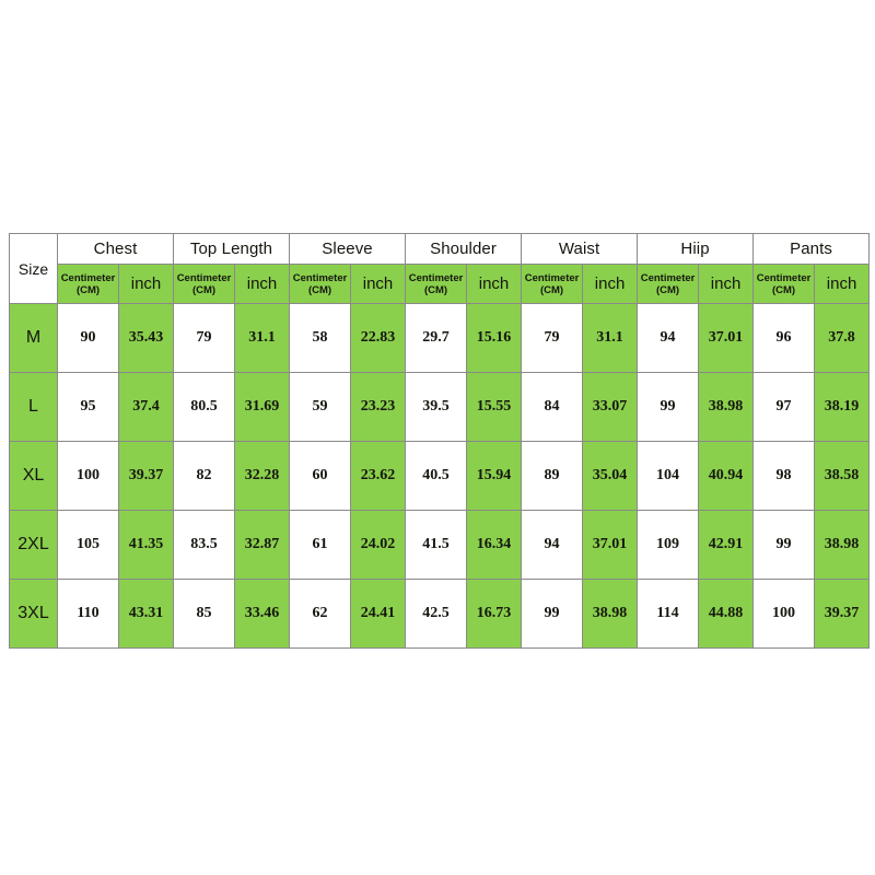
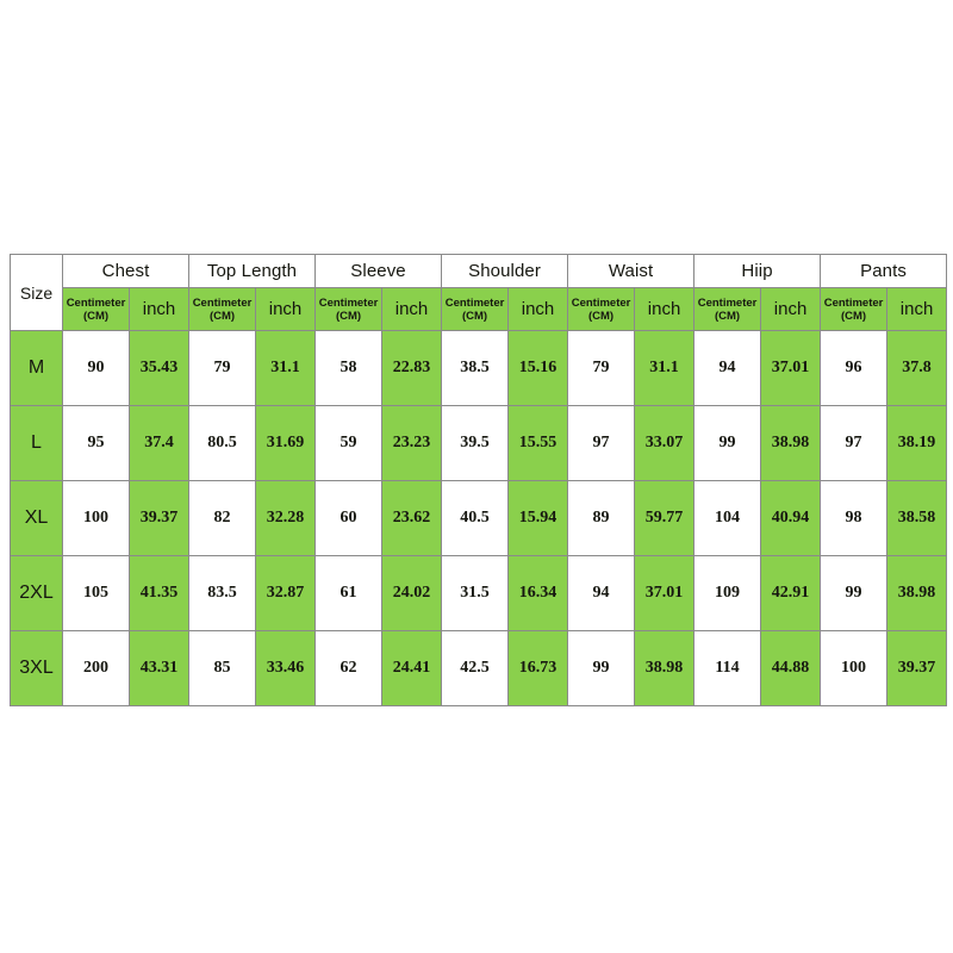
  Size	Chest	Top Length	Sleeve	Shoulder	Waist	Hiip	Pants
  Centimeter(CM)	inch	Centimeter(CM)	inch	Centimeter(CM)	inch	Centimeter(CM)	inch	Centimeter(CM)	inch	Centimeter(CM)	inch	Centimeter(CM)	inch
- M	90	35.43	79	31.1	58	22.83	29.7	15.16	79	31.1	94	37.01	96	37.8
+ M	90	35.43	79	31.1	58	22.83	38.5	15.16	79	31.1	94	37.01	96	37.8
- L	95	37.4	80.5	31.69	59	23.23	39.5	15.55	84	33.07	99	38.98	97	38.19
+ L	95	37.4	80.5	31.69	59	23.23	39.5	15.55	97	33.07	99	38.98	97	38.19
- XL	100	39.37	82	32.28	60	23.62	40.5	15.94	89	35.04	104	40.94	98	38.58
+ XL	100	39.37	82	32.28	60	23.62	40.5	15.94	89	59.77	104	40.94	98	38.58
- 2XL	105	41.35	83.5	32.87	61	24.02	41.5	16.34	94	37.01	109	42.91	99	38.98
+ 2XL	105	41.35	83.5	32.87	61	24.02	31.5	16.34	94	37.01	109	42.91	99	38.98
- 3XL	110	43.31	85	33.46	62	24.41	42.5	16.73	99	38.98	114	44.88	100	39.37
+ 3XL	200	43.31	85	33.46	62	24.41	42.5	16.73	99	38.98	114	44.88	100	39.37
